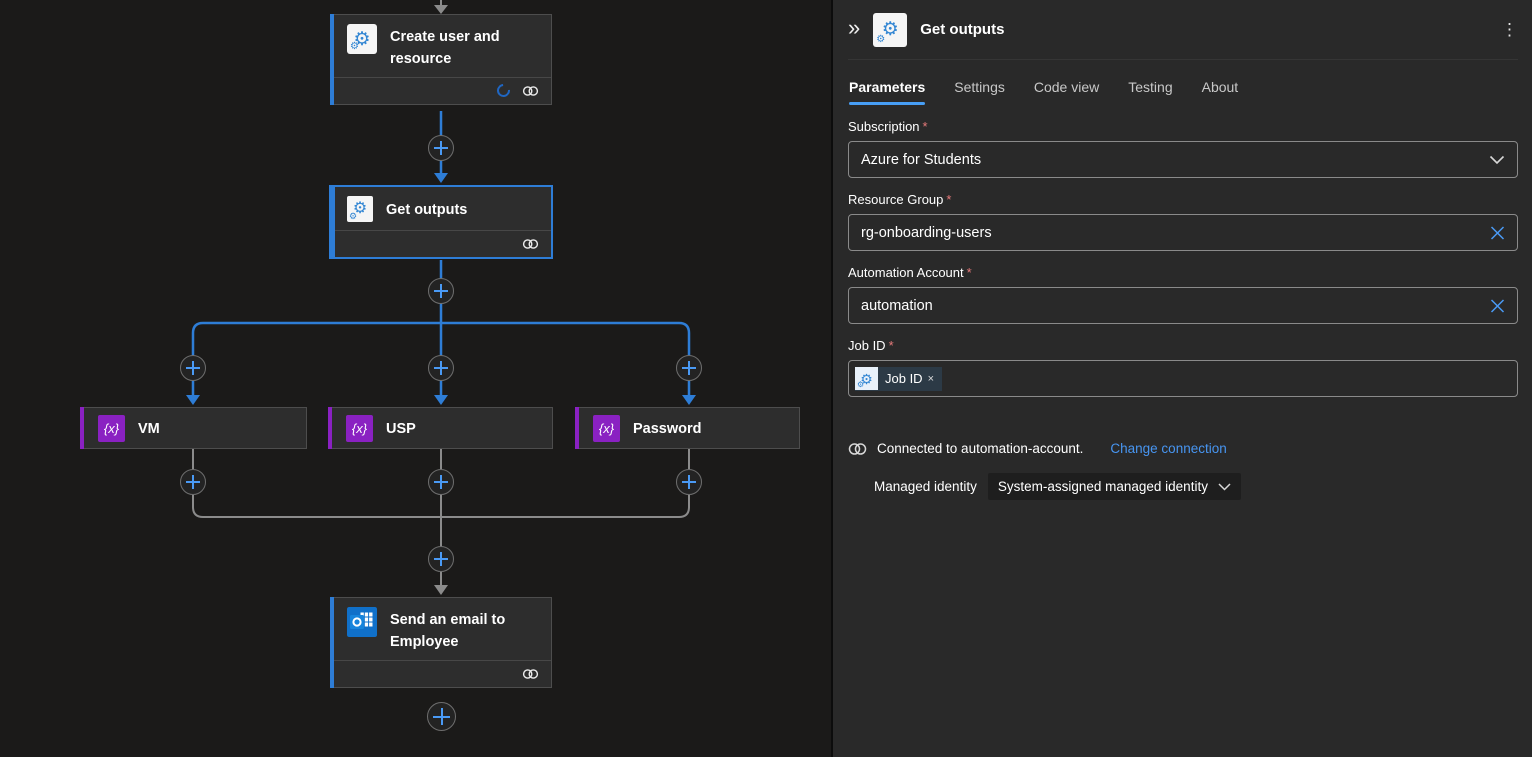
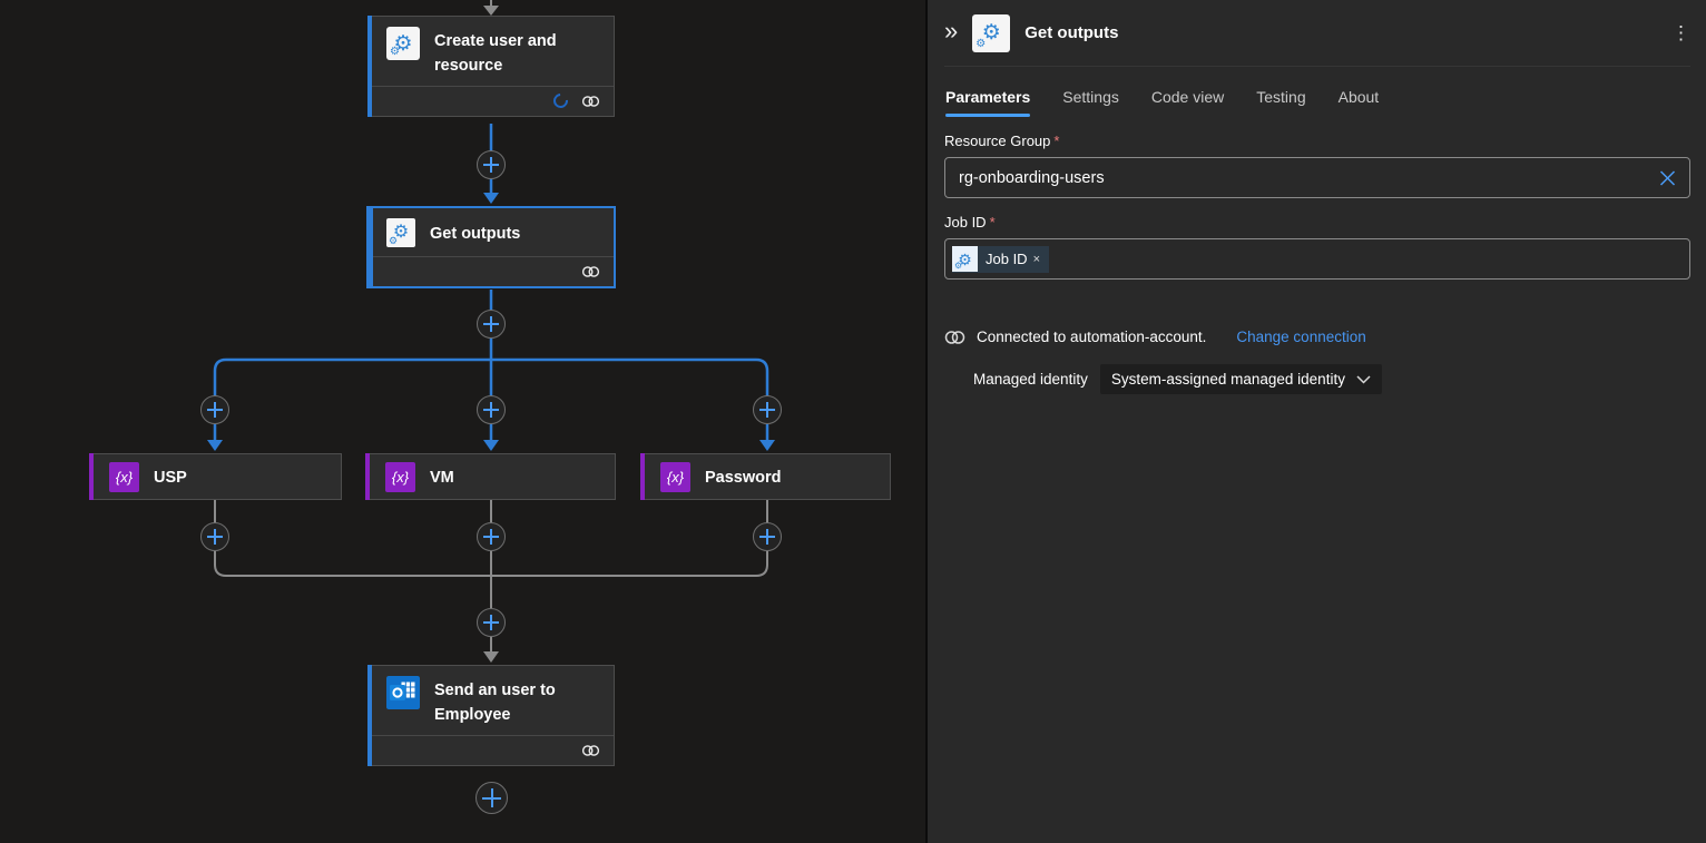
  ⚙
  ⚙
  Create user and resource
  ⚙
  ⚙
  Get outputs
  {x}
- VM
+ USP
  {x}
- USP
+ VM
  {x}
  Password
- Send an email to Employee
+ Send an user to Employee
  »
  ⚙
  ⚙
  Get outputs
  ⋮
  Parameters
  Settings
  Code view
  Testing
  About
- Subscription *
- Azure for Students
  Resource Group *
  rg-onboarding-users
- Automation Account *
- automation
  Job ID *
  ⚙
  ⚙
  Job ID
  ×
  Connected to automation-account.
  Change connection
  Managed identity
  System-assigned managed identity
